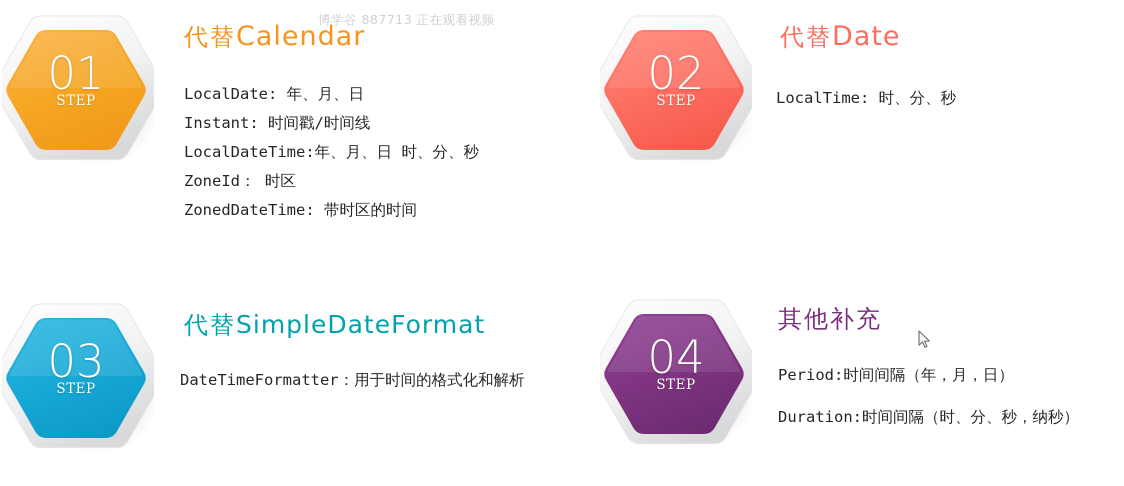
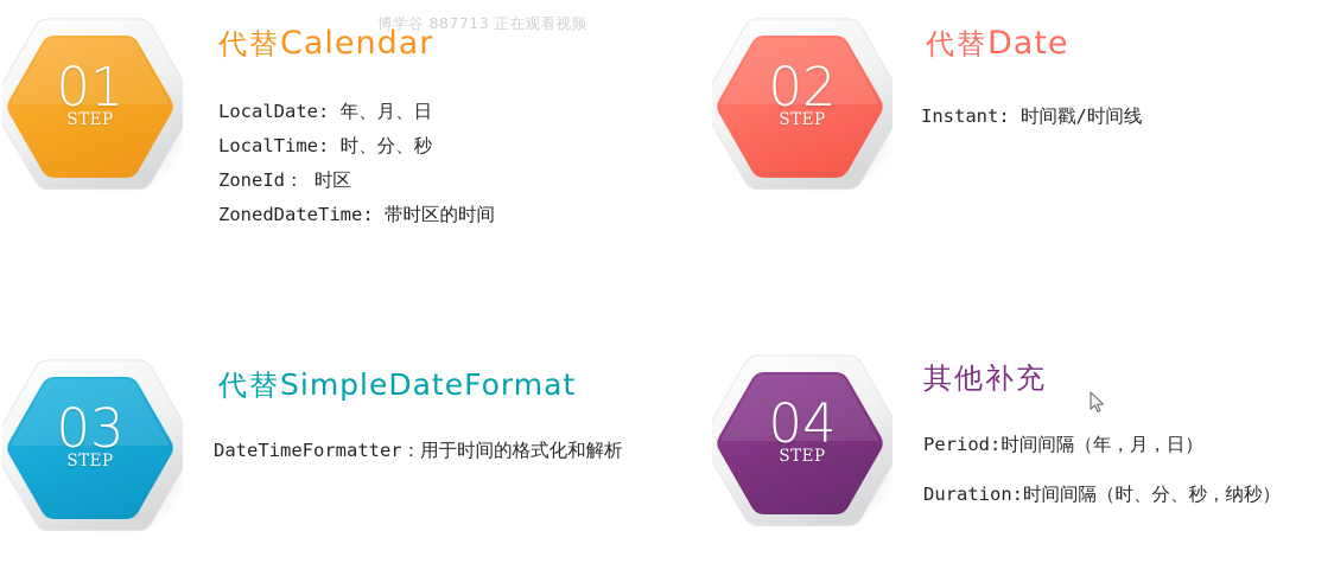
  博学谷 887713 正在观看视频
  01
  STEP
  代替Calendar
  LocalDate: 年、月、日
- Instant: 时间戳/时间线
+ LocalTime: 时、分、秒
- LocalDateTime:年、月、日 时、分、秒
  ZoneId： 时区
  ZonedDateTime: 带时区的时间
  02
  STEP
  代替Date
- LocalTime: 时、分、秒
+ Instant: 时间戳/时间线
  03
  STEP
  代替SimpleDateFormat
  DateTimeFormatter：用于时间的格式化和解析
  04
  STEP
  其他补充
  Period:时间间隔（年，月，日）
  Duration:时间间隔（时、分、秒，纳秒）
